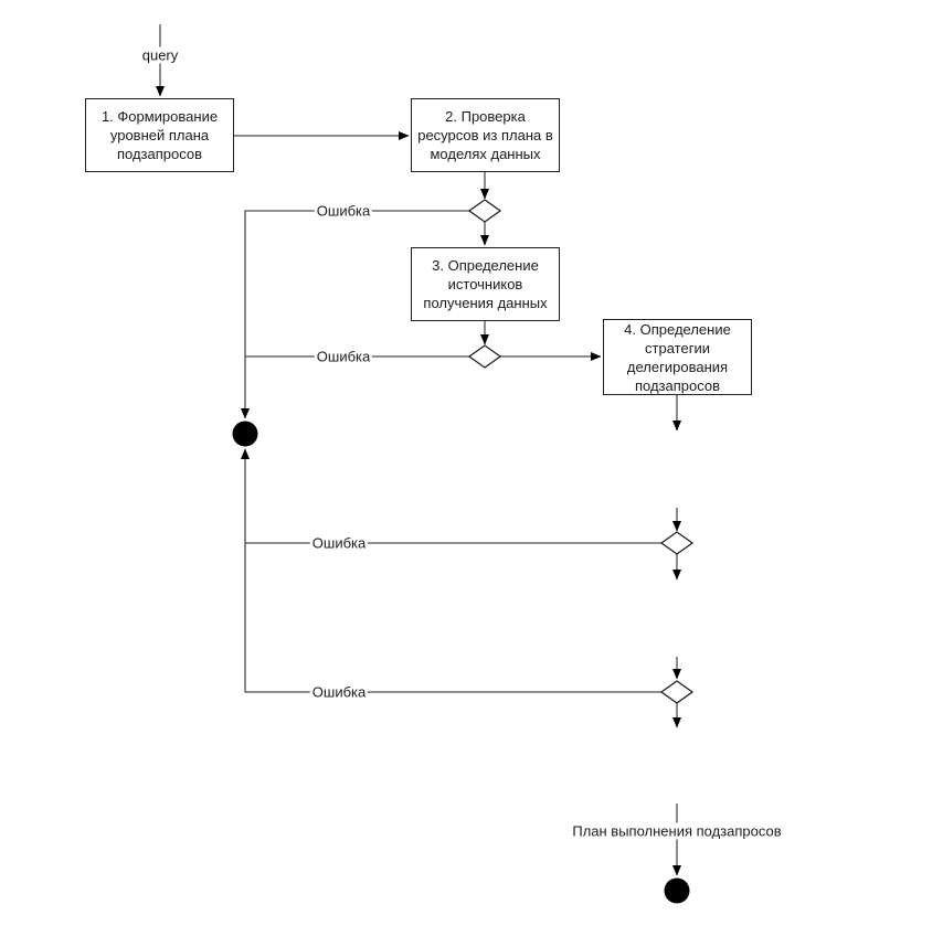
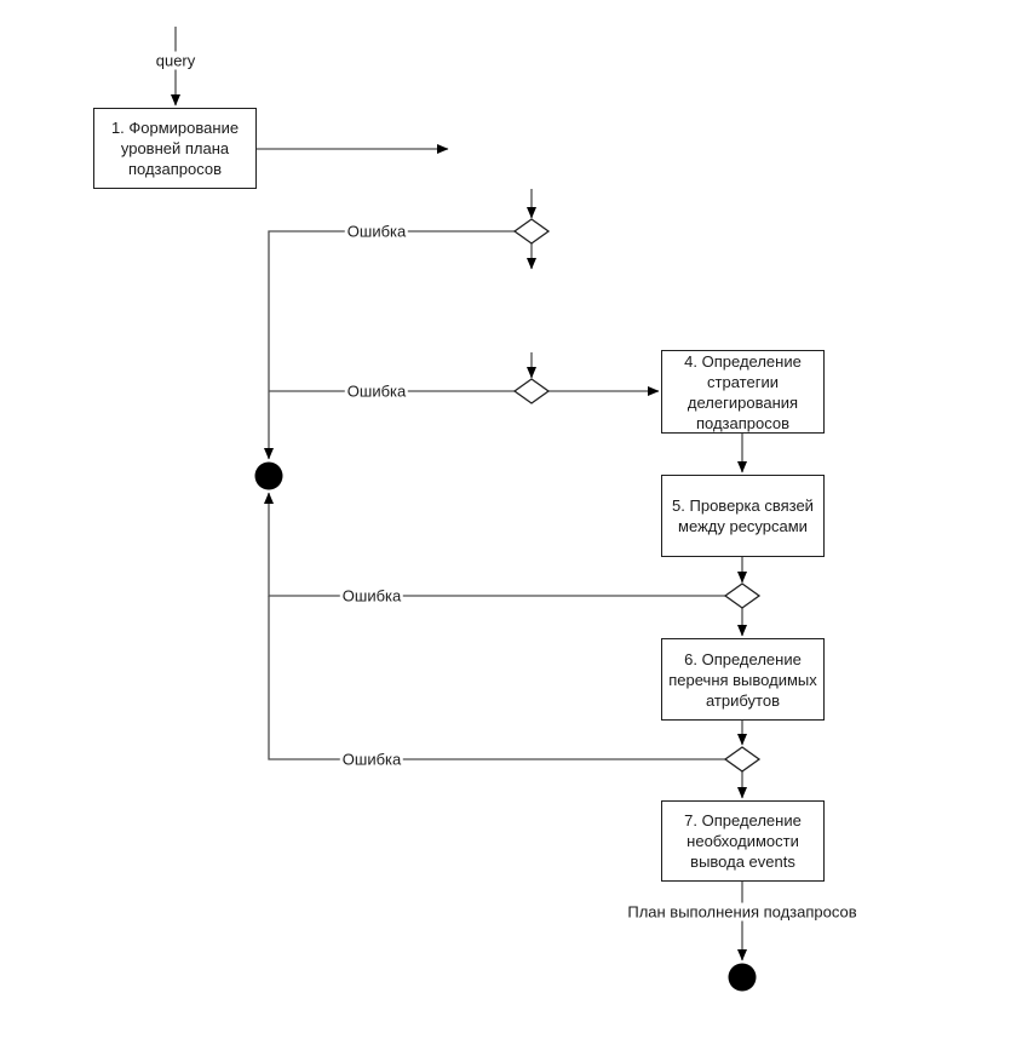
  1. Формирование
  уровней плана
  подзапросов
- 2. Проверка
- ресурсов из плана в
- моделях данных
- 3. Определение
- источников
- получения данных
  4. Определение
  стратегии
  делегирования
  подзапросов
+ 5. Проверка связей
+ между ресурсами
+ 6. Определение
+ перечня выводимых
+ атрибутов
+ 7. Определение
+ необходимости
+ вывода events
  query
  Ошибка
  Ошибка
  Ошибка
  Ошибка
  План выполнения подзапросов
